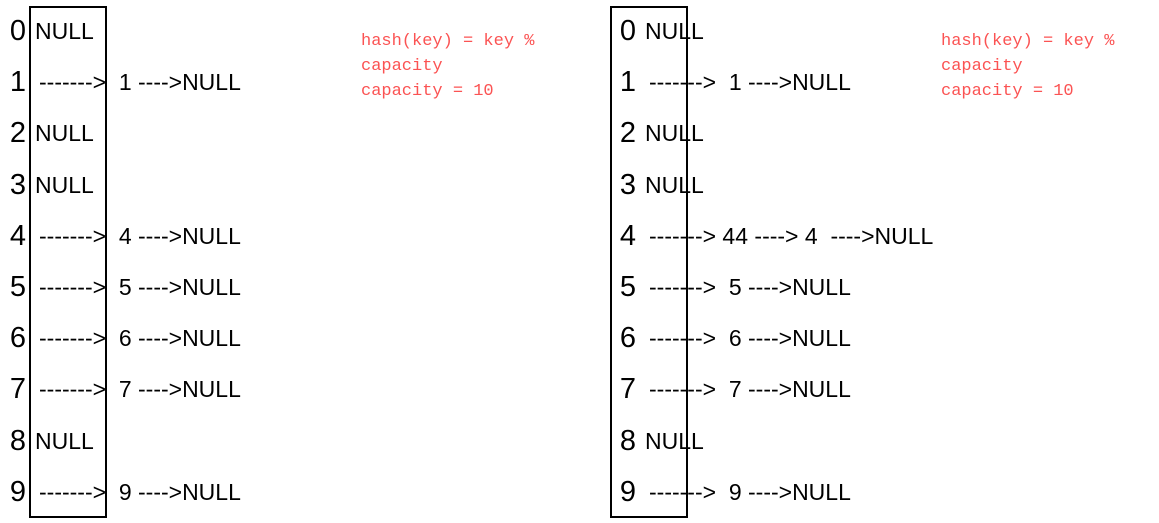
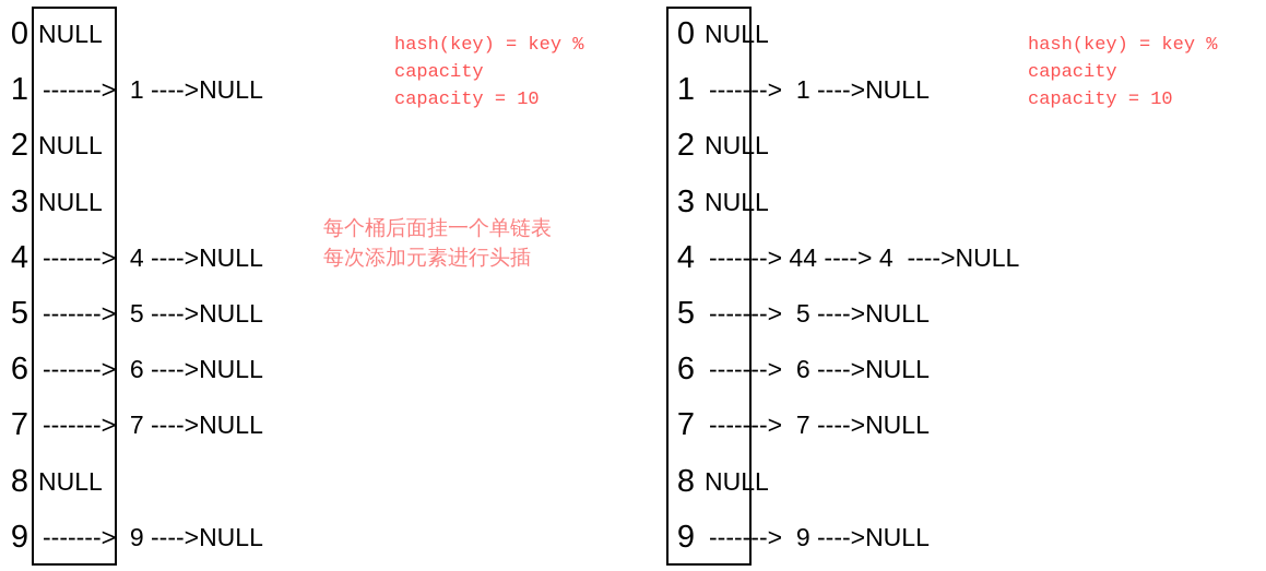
  0
  NULL
  1
  -------> 1 ---->NULL
  2
  NULL
  3
  NULL
  4
  -------> 4 ---->NULL
  5
  -------> 5 ---->NULL
  6
  -------> 6 ---->NULL
  7
  -------> 7 ---->NULL
  8
  NULL
  9
  -------> 9 ---->NULL
  hash(key) = key %
  capacity
  capacity = 10
+ 每个桶后面挂一个单链表
+ 每次添加元素进行头插
  0
  NULL
  1
  -------> 1 ---->NULL
  2
  NULL
  3
  NULL
  4
  -------> 44 ----> 4 ---->NULL
  5
  -------> 5 ---->NULL
  6
  -------> 6 ---->NULL
  7
  -------> 7 ---->NULL
  8
  NULL
  9
  -------> 9 ---->NULL
  hash(key) = key %
  capacity
  capacity = 10
